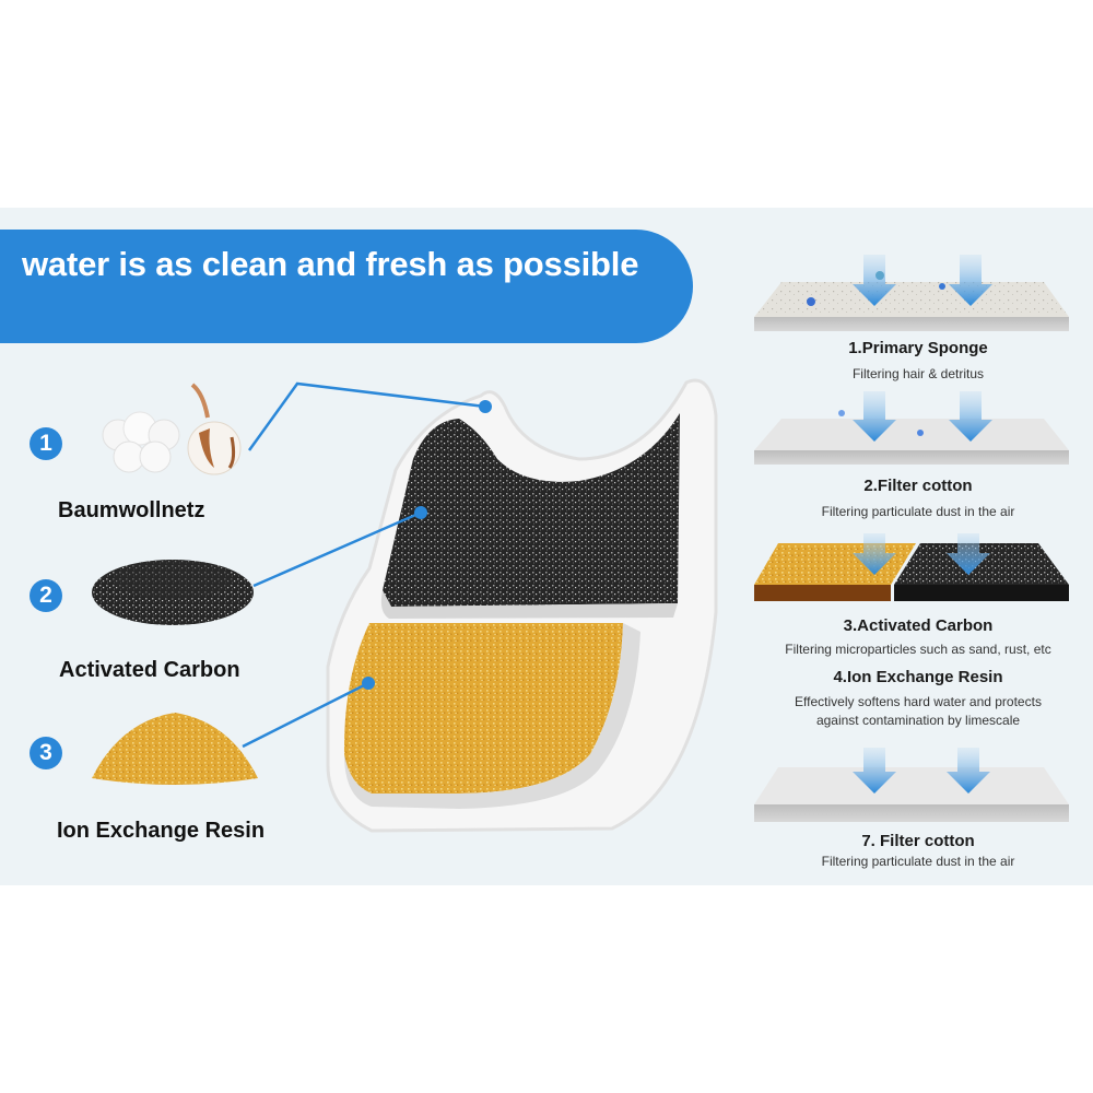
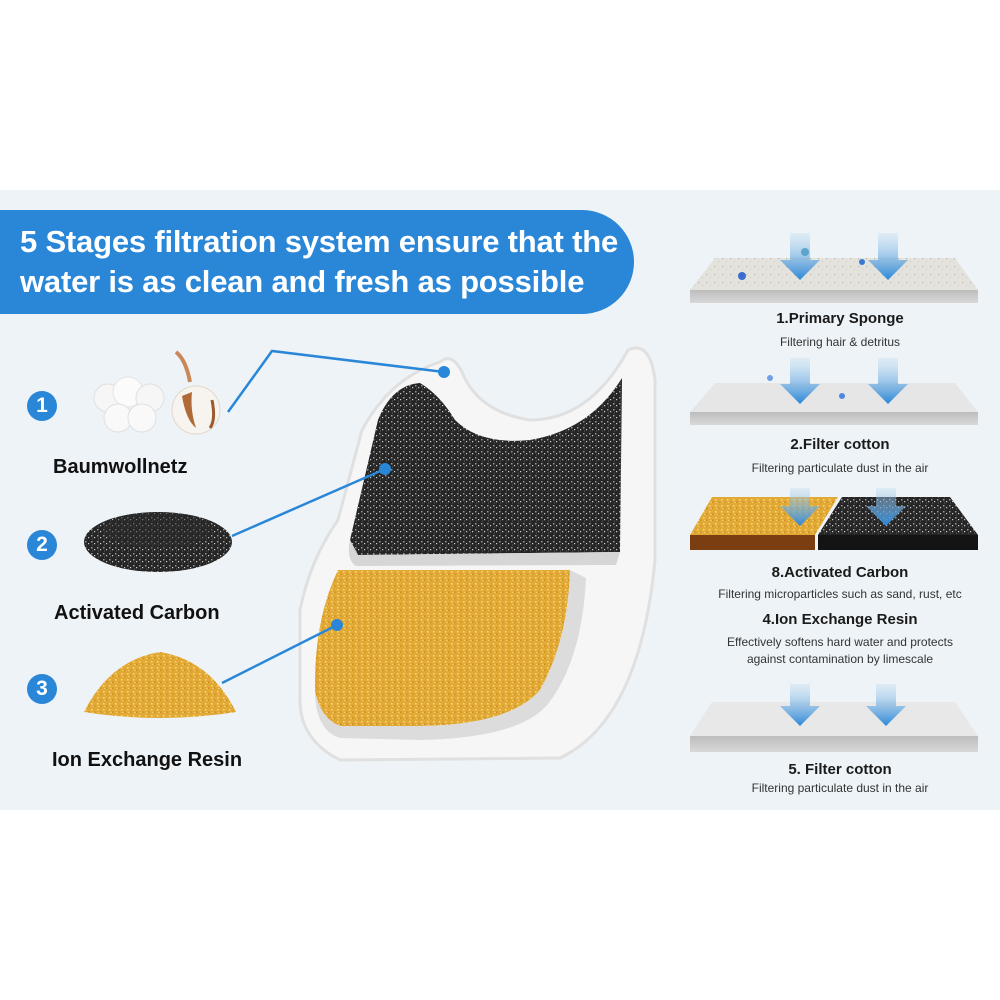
+ 5 Stages filtration system ensure that the
  water is as clean and fresh as possible
  1
  Baumwollnetz
  2
  Activated Carbon
  3
  Ion Exchange Resin
  1.Primary Sponge
  Filtering hair & detritus
  2.Filter cotton
  Filtering particulate dust in the air
- 3.Activated Carbon
+ 8.Activated Carbon
  Filtering microparticles such as sand, rust, etc
  4.Ion Exchange Resin
  Effectively softens hard water and protects
  against contamination by limescale
- 7. Filter cotton
+ 5. Filter cotton
  Filtering particulate dust in the air
